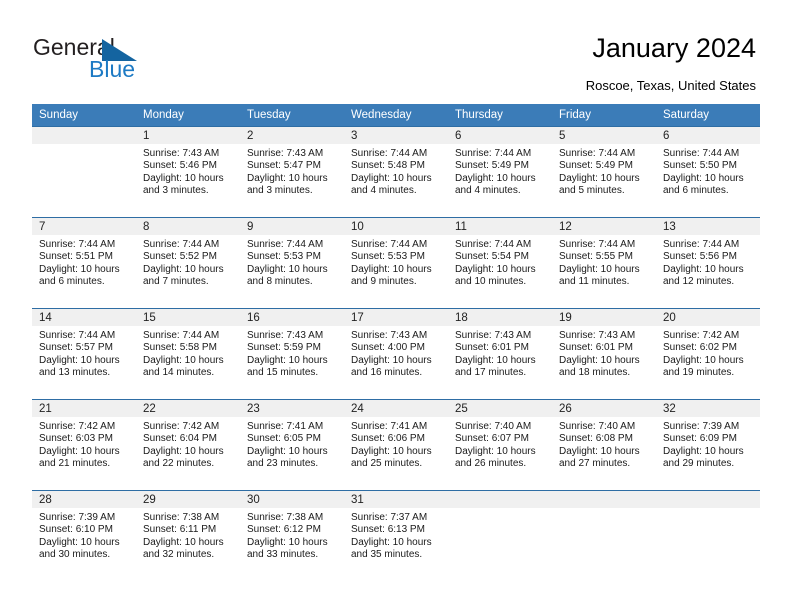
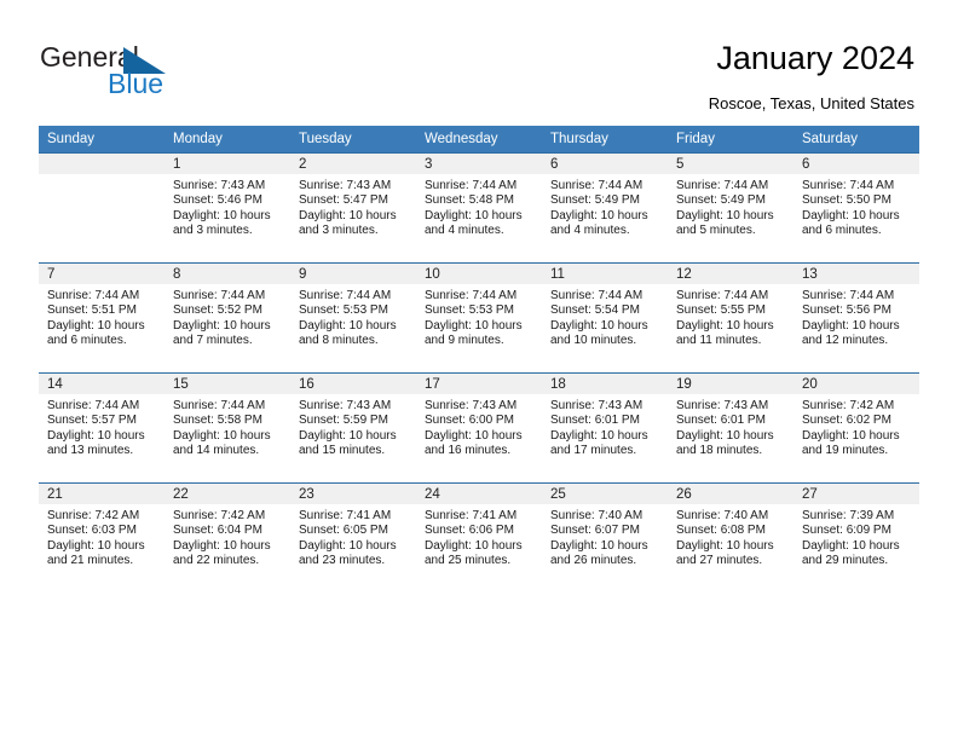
  General
  Blue
  January 2024
  Roscoe, Texas, United States
  Sunday	Monday	Tuesday	Wednesday	Thursday	Friday	Saturday
  	1Sunrise: 7:43 AMSunset: 5:46 PMDaylight: 10 hoursand 3 minutes.	2Sunrise: 7:43 AMSunset: 5:47 PMDaylight: 10 hoursand 3 minutes.	3Sunrise: 7:44 AMSunset: 5:48 PMDaylight: 10 hoursand 4 minutes.	6Sunrise: 7:44 AMSunset: 5:49 PMDaylight: 10 hoursand 4 minutes.	5Sunrise: 7:44 AMSunset: 5:49 PMDaylight: 10 hoursand 5 minutes.	6Sunrise: 7:44 AMSunset: 5:50 PMDaylight: 10 hoursand 6 minutes.
  7Sunrise: 7:44 AMSunset: 5:51 PMDaylight: 10 hoursand 6 minutes.	8Sunrise: 7:44 AMSunset: 5:52 PMDaylight: 10 hoursand 7 minutes.	9Sunrise: 7:44 AMSunset: 5:53 PMDaylight: 10 hoursand 8 minutes.	10Sunrise: 7:44 AMSunset: 5:53 PMDaylight: 10 hoursand 9 minutes.	11Sunrise: 7:44 AMSunset: 5:54 PMDaylight: 10 hoursand 10 minutes.	12Sunrise: 7:44 AMSunset: 5:55 PMDaylight: 10 hoursand 11 minutes.	13Sunrise: 7:44 AMSunset: 5:56 PMDaylight: 10 hoursand 12 minutes.
- 14Sunrise: 7:44 AMSunset: 5:57 PMDaylight: 10 hoursand 13 minutes.	15Sunrise: 7:44 AMSunset: 5:58 PMDaylight: 10 hoursand 14 minutes.	16Sunrise: 7:43 AMSunset: 5:59 PMDaylight: 10 hoursand 15 minutes.	17Sunrise: 7:43 AMSunset: 4:00 PMDaylight: 10 hoursand 16 minutes.	18Sunrise: 7:43 AMSunset: 6:01 PMDaylight: 10 hoursand 17 minutes.	19Sunrise: 7:43 AMSunset: 6:01 PMDaylight: 10 hoursand 18 minutes.	20Sunrise: 7:42 AMSunset: 6:02 PMDaylight: 10 hoursand 19 minutes.
+ 14Sunrise: 7:44 AMSunset: 5:57 PMDaylight: 10 hoursand 13 minutes.	15Sunrise: 7:44 AMSunset: 5:58 PMDaylight: 10 hoursand 14 minutes.	16Sunrise: 7:43 AMSunset: 5:59 PMDaylight: 10 hoursand 15 minutes.	17Sunrise: 7:43 AMSunset: 6:00 PMDaylight: 10 hoursand 16 minutes.	18Sunrise: 7:43 AMSunset: 6:01 PMDaylight: 10 hoursand 17 minutes.	19Sunrise: 7:43 AMSunset: 6:01 PMDaylight: 10 hoursand 18 minutes.	20Sunrise: 7:42 AMSunset: 6:02 PMDaylight: 10 hoursand 19 minutes.
- 21Sunrise: 7:42 AMSunset: 6:03 PMDaylight: 10 hoursand 21 minutes.	22Sunrise: 7:42 AMSunset: 6:04 PMDaylight: 10 hoursand 22 minutes.	23Sunrise: 7:41 AMSunset: 6:05 PMDaylight: 10 hoursand 23 minutes.	24Sunrise: 7:41 AMSunset: 6:06 PMDaylight: 10 hoursand 25 minutes.	25Sunrise: 7:40 AMSunset: 6:07 PMDaylight: 10 hoursand 26 minutes.	26Sunrise: 7:40 AMSunset: 6:08 PMDaylight: 10 hoursand 27 minutes.	32Sunrise: 7:39 AMSunset: 6:09 PMDaylight: 10 hoursand 29 minutes.
+ 21Sunrise: 7:42 AMSunset: 6:03 PMDaylight: 10 hoursand 21 minutes.	22Sunrise: 7:42 AMSunset: 6:04 PMDaylight: 10 hoursand 22 minutes.	23Sunrise: 7:41 AMSunset: 6:05 PMDaylight: 10 hoursand 23 minutes.	24Sunrise: 7:41 AMSunset: 6:06 PMDaylight: 10 hoursand 25 minutes.	25Sunrise: 7:40 AMSunset: 6:07 PMDaylight: 10 hoursand 26 minutes.	26Sunrise: 7:40 AMSunset: 6:08 PMDaylight: 10 hoursand 27 minutes.	27Sunrise: 7:39 AMSunset: 6:09 PMDaylight: 10 hoursand 29 minutes.
- 28Sunrise: 7:39 AMSunset: 6:10 PMDaylight: 10 hoursand 30 minutes.	29Sunrise: 7:38 AMSunset: 6:11 PMDaylight: 10 hoursand 32 minutes.	30Sunrise: 7:38 AMSunset: 6:12 PMDaylight: 10 hoursand 33 minutes.	31Sunrise: 7:37 AMSunset: 6:13 PMDaylight: 10 hoursand 35 minutes.
